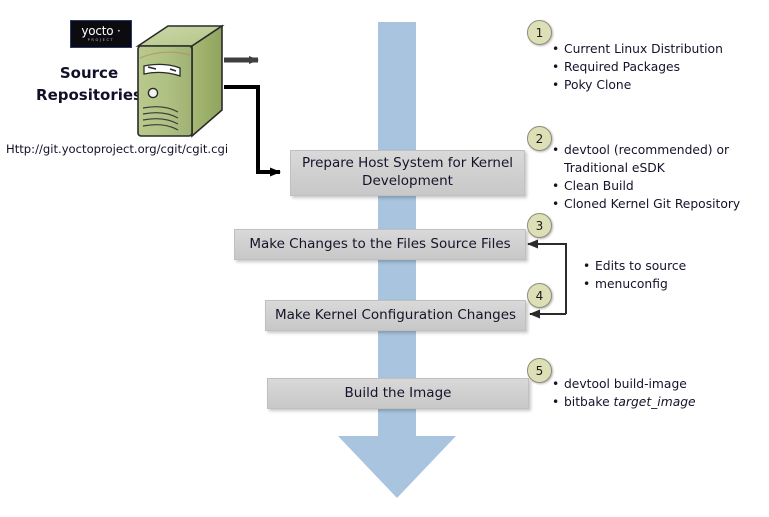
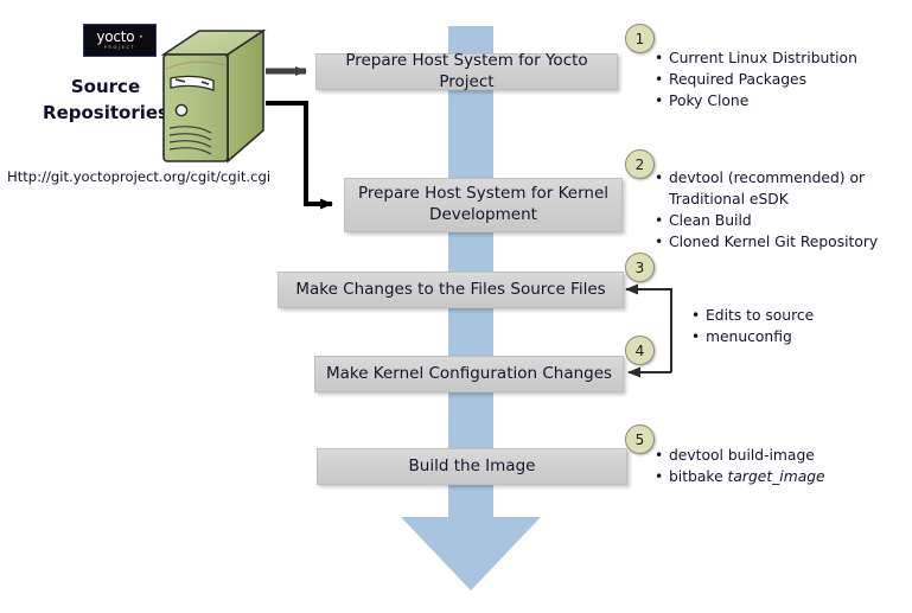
  yocto ·
  Source
  Repositorie
  Http://git.yoctoproject.org/cgit/cgit.cgi
+ Prepare Host System for Yocto Project
  Prepare Host System for Kernel
  Development
  Make Changes to the Files Source Files
  Make Kernel Configuration Changes
  Build the Image
  1
  2
  3
  4
  5
  Current Linux Distribution
  Required Packages
  Poky Clone
  devtool (recommended) or
  Traditional eSDK
  Clean Build
  Cloned Kernel Git Repository
  Edits to source
  menuconfig
  devtool build-image
  bitbake target_image
